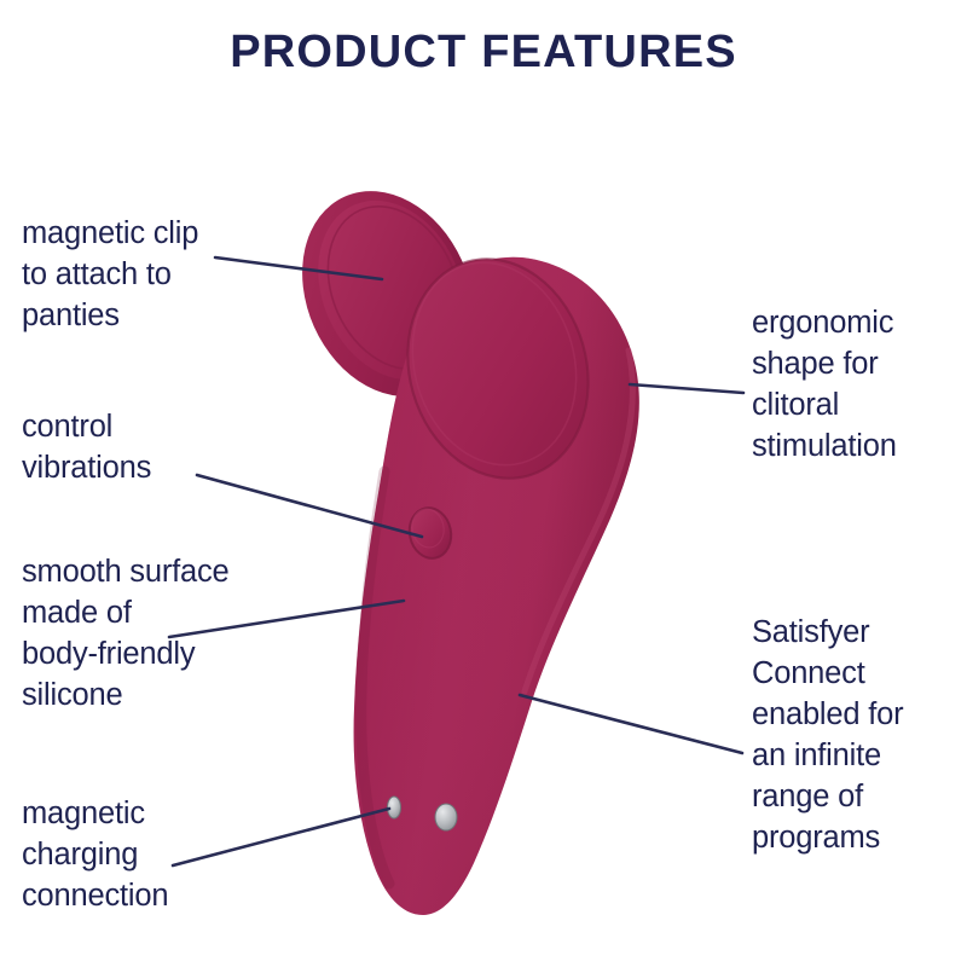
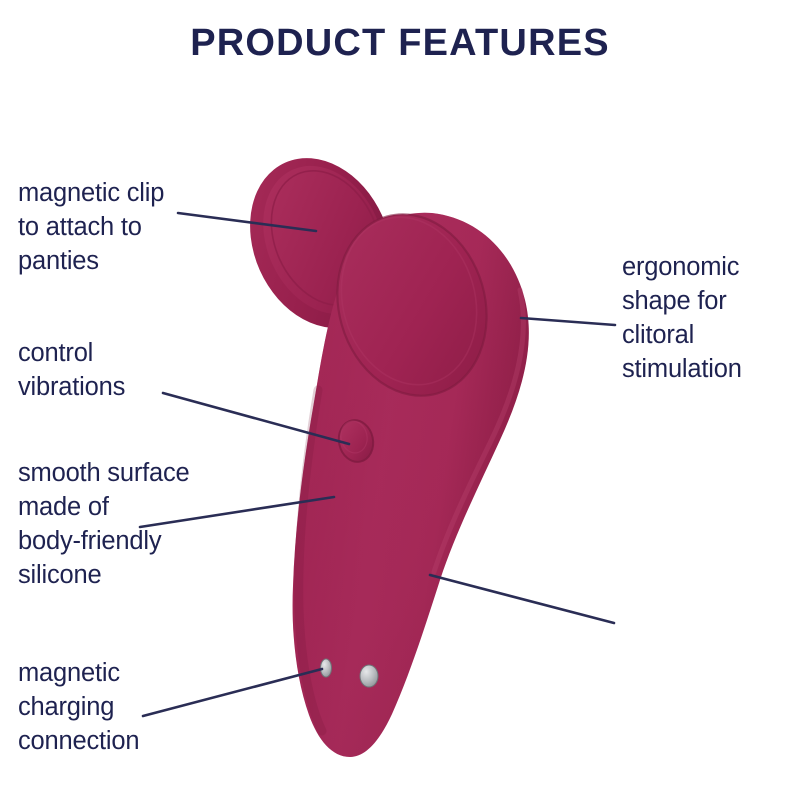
  PRODUCT FEATURES
  magnetic clip
  to attach to
  panties
  control
  vibrations
  smooth surface
  made of
  body-friendly
  silicone
  magnetic
  charging
  connection
  ergonomic
  shape for
  clitoral
  stimulation
- Satisfyer
- Connect
- enabled for
- an infinite
- range of
- programs
